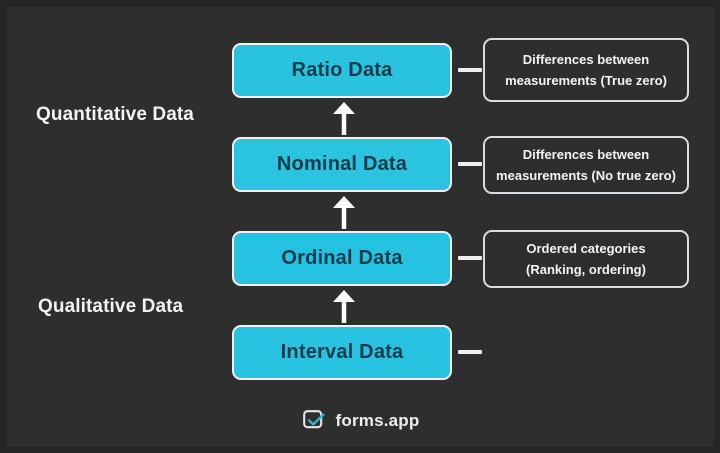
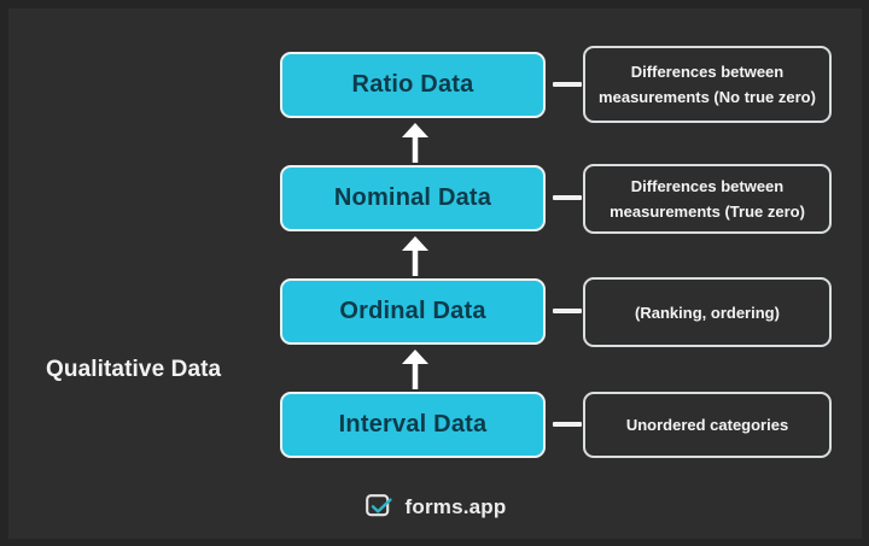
- Quantitative Data
  Qualitative Data
  Ratio Data
  Nominal Data
  Ordinal Data
  Interval Data
  Differences between
- measurements (True zero)
+ measurements (No true zero)
  Differences between
- measurements (No true zero)
+ measurements (True zero)
- Ordered categories
  (Ranking, ordering)
+ Unordered categories
  forms.app
